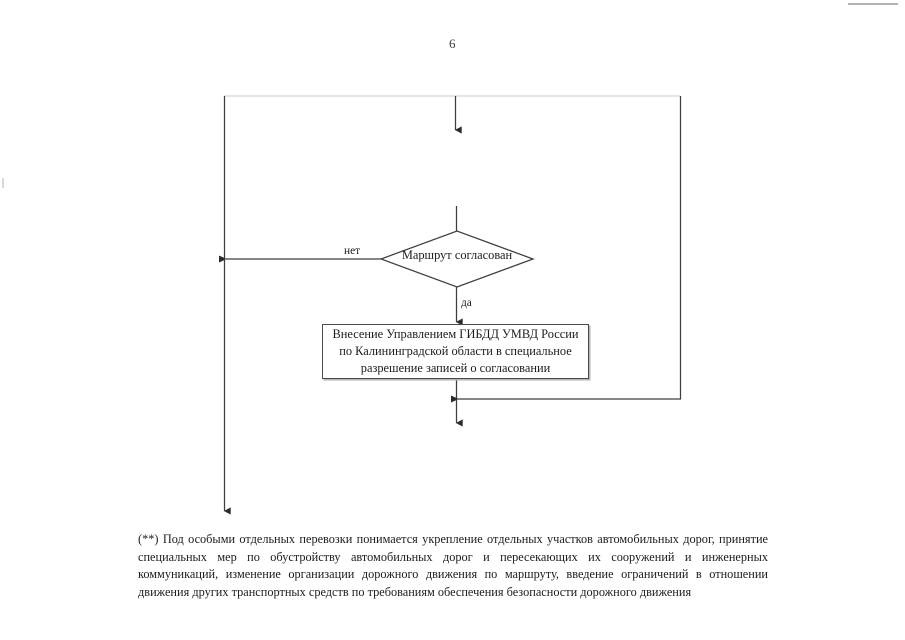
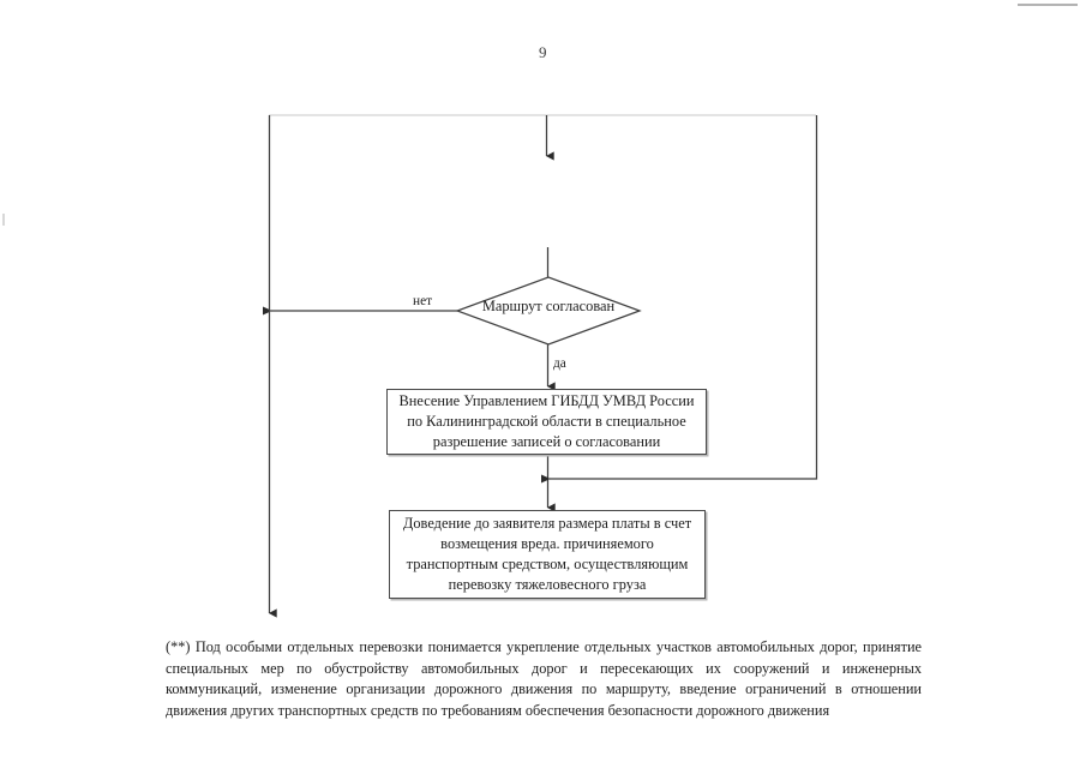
- 6
+ 9
  Маршрут согласован
  Внесение Управлением ГИБДД УМВД России
  по Калининградской области в специальное
  разрешение записей о согласовании
+ Доведение до заявителя размера платы в счет
+ возмещения вреда. причиняемого
+ транспортным средством, осуществляющим
+ перевозку тяжеловесного груза
  нет
  да
  (**) Под особыми отдельных перевозки понимается укрепление отдельных участков автомобильных дорог, принятие специальных мер по обустройству автомобильных дорог и пересекающих их сооружений и инженерных коммуникаций, изменение организации дорожного движения по маршруту, введение ограничений в отношении движения других транспортных средств по требованиям обеспечения безопасности дорожного движения
